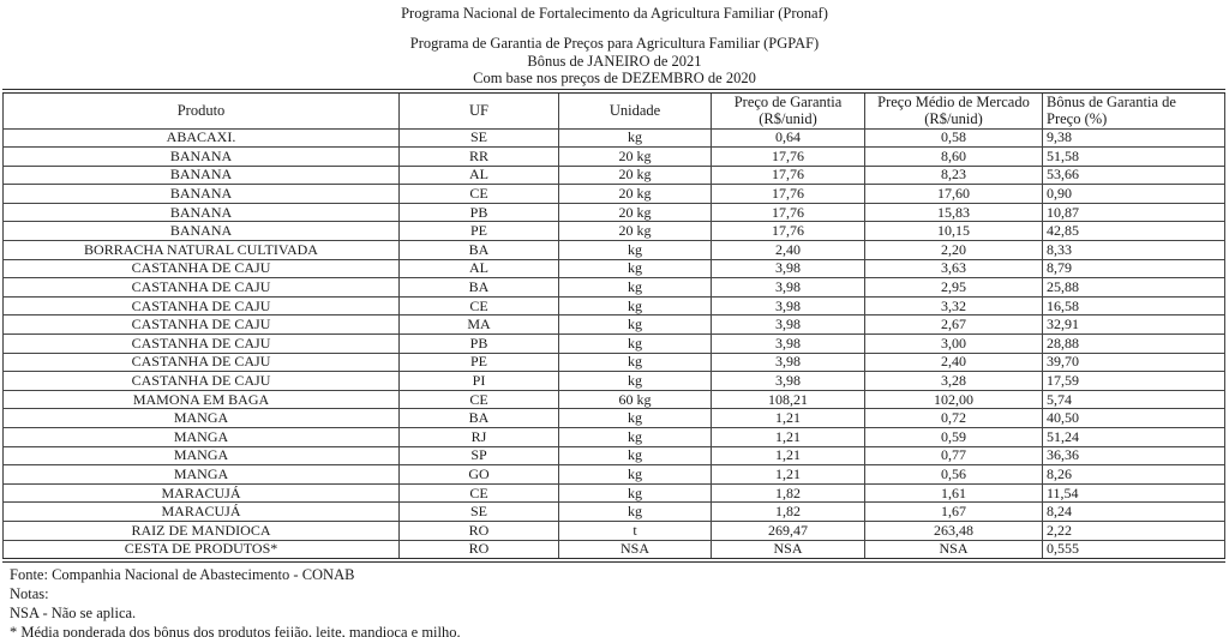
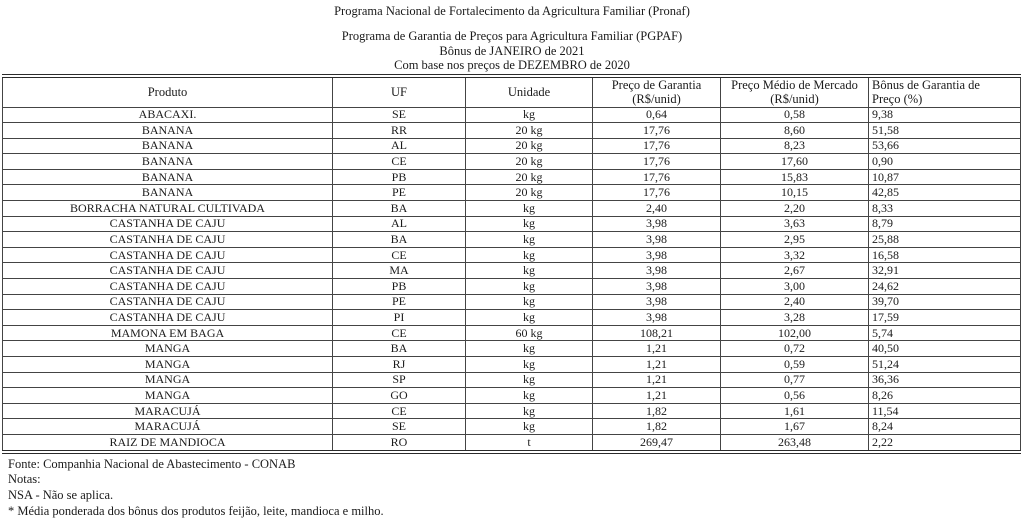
  Programa Nacional de Fortalecimento da Agricultura Familiar (Pronaf)
  Programa de Garantia de Preços para Agricultura Familiar (PGPAF)
  Bônus de JANEIRO de 2021
  Com base nos preços de DEZEMBRO de 2020
  Produto	UF	Unidade	Preço de Garantia (R$/unid)	Preço Médio de Mercado (R$/unid)	Bônus de Garantia de Preço (%)
  ABACAXI.	SE	kg	0,64	0,58	9,38
  BANANA	RR	20 kg	17,76	8,60	51,58
  BANANA	AL	20 kg	17,76	8,23	53,66
  BANANA	CE	20 kg	17,76	17,60	0,90
  BANANA	PB	20 kg	17,76	15,83	10,87
  BANANA	PE	20 kg	17,76	10,15	42,85
  BORRACHA NATURAL CULTIVADA	BA	kg	2,40	2,20	8,33
  CASTANHA DE CAJU	AL	kg	3,98	3,63	8,79
  CASTANHA DE CAJU	BA	kg	3,98	2,95	25,88
  CASTANHA DE CAJU	CE	kg	3,98	3,32	16,58
  CASTANHA DE CAJU	MA	kg	3,98	2,67	32,91
- CASTANHA DE CAJU	PB	kg	3,98	3,00	28,88
+ CASTANHA DE CAJU	PB	kg	3,98	3,00	24,62
  CASTANHA DE CAJU	PE	kg	3,98	2,40	39,70
  CASTANHA DE CAJU	PI	kg	3,98	3,28	17,59
  MAMONA EM BAGA	CE	60 kg	108,21	102,00	5,74
  MANGA	BA	kg	1,21	0,72	40,50
  MANGA	RJ	kg	1,21	0,59	51,24
  MANGA	SP	kg	1,21	0,77	36,36
  MANGA	GO	kg	1,21	0,56	8,26
  MARACUJÁ	CE	kg	1,82	1,61	11,54
  MARACUJÁ	SE	kg	1,82	1,67	8,24
  RAIZ DE MANDIOCA	RO	t	269,47	263,48	2,22
- CESTA DE PRODUTOS*	RO	NSA	NSA	NSA	0,555
  Fonte: Companhia Nacional de Abastecimento - CONAB
  Notas:
  NSA - Não se aplica.
  * Média ponderada dos bônus dos produtos feijão, leite, mandioca e milho.
